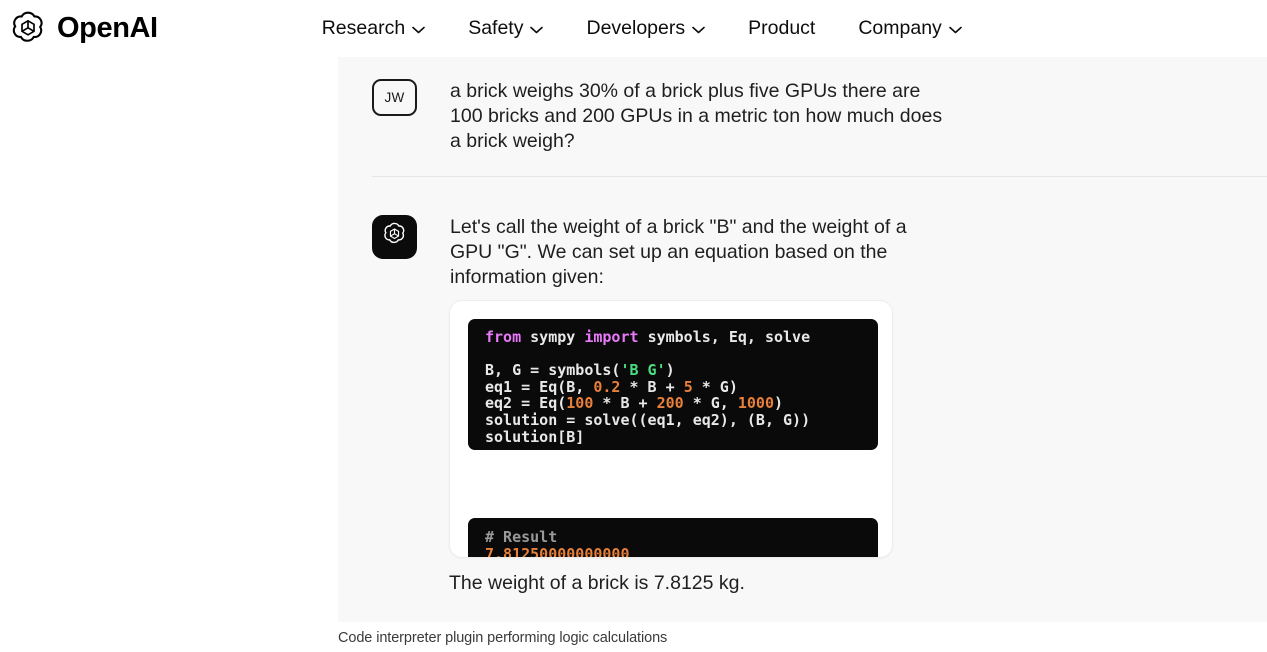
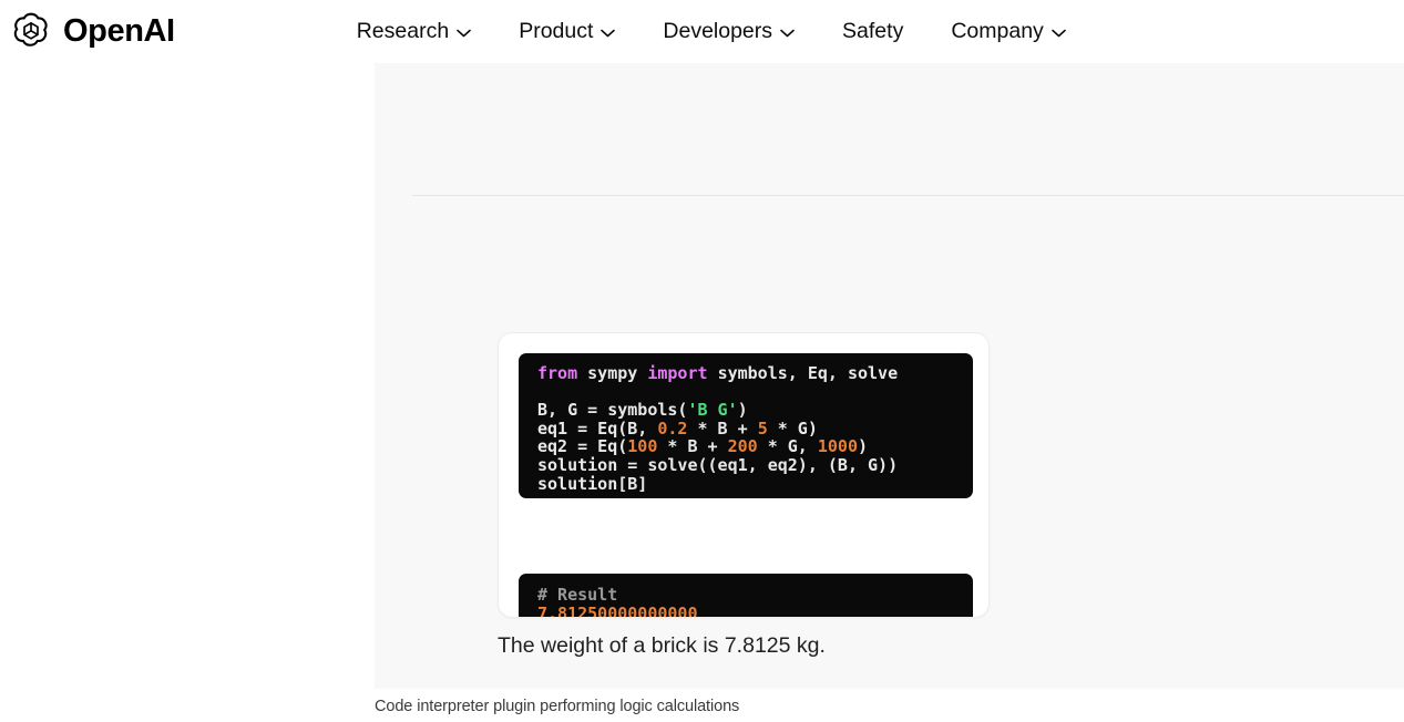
  OpenAI
  Research
- Safety
+ Product
  Developers
- Product
+ Safety
  Company
- JW
- a brick weighs 30% of a brick plus five GPUs there are 100 bricks and 200 GPUs in a metric ton how much does a brick weigh?
- Let's call the weight of a brick "B" and the weight of a GPU "G". We can set up an equation based on the information given:
  from sympy import symbols, Eq, solve B, G = symbols('B G') eq1 = Eq(B, 0.2 * B + 5 * G) eq2 = Eq(100 * B + 200 * G, 1000) solution = solve((eq1, eq2), (B, G)) solution[B]
  # Result 7.81250000000000
  The weight of a brick is 7.8125 kg.
  Code interpreter plugin performing logic calculations
